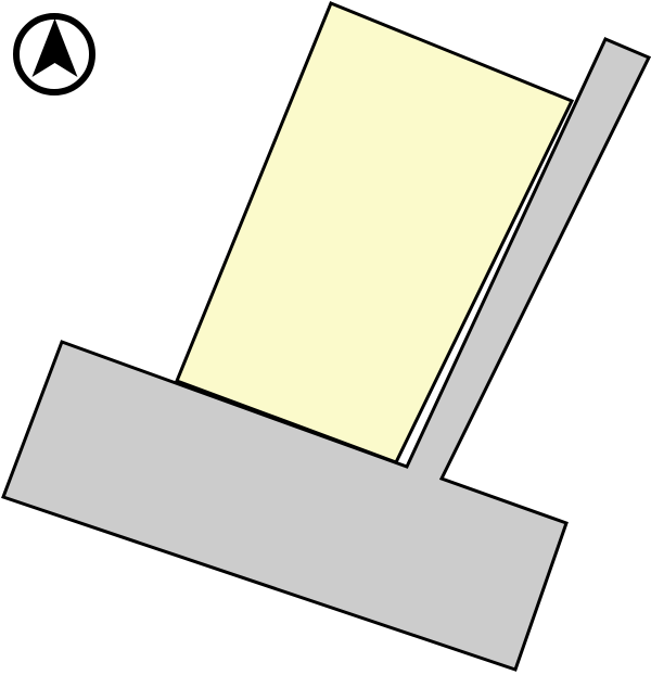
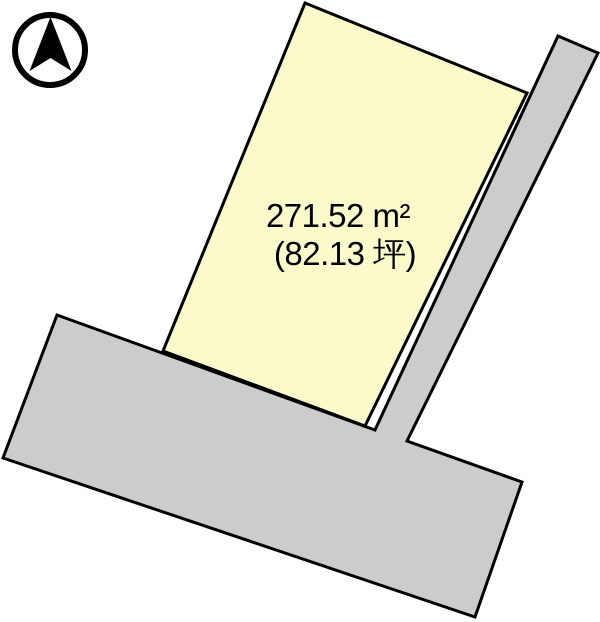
+ 271.52 m²
+ (82.13 坪)
